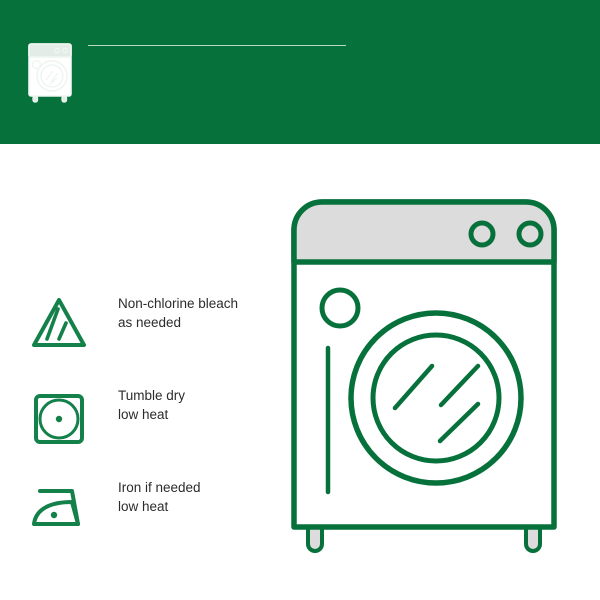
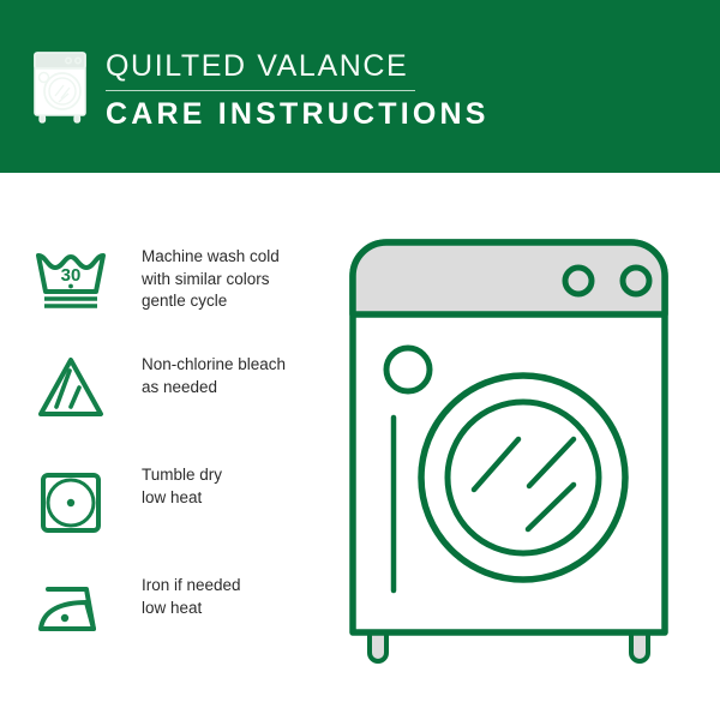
+ QUILTED VALANCE
+ CARE INSTRUCTIONS
+ 30
+ Machine wash cold
+ with similar colors
+ gentle cycle
  Non-chlorine bleach
  as needed
  Tumble dry
  low heat
  Iron if needed
  low heat
